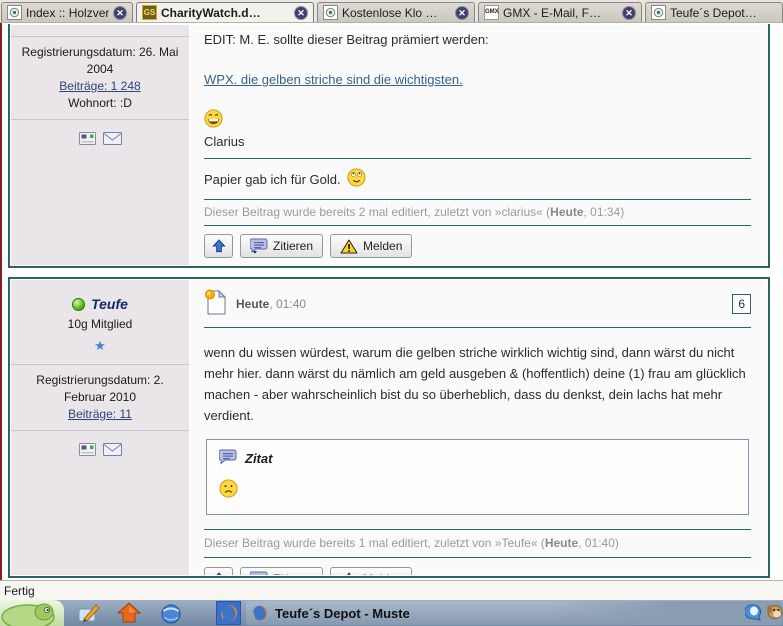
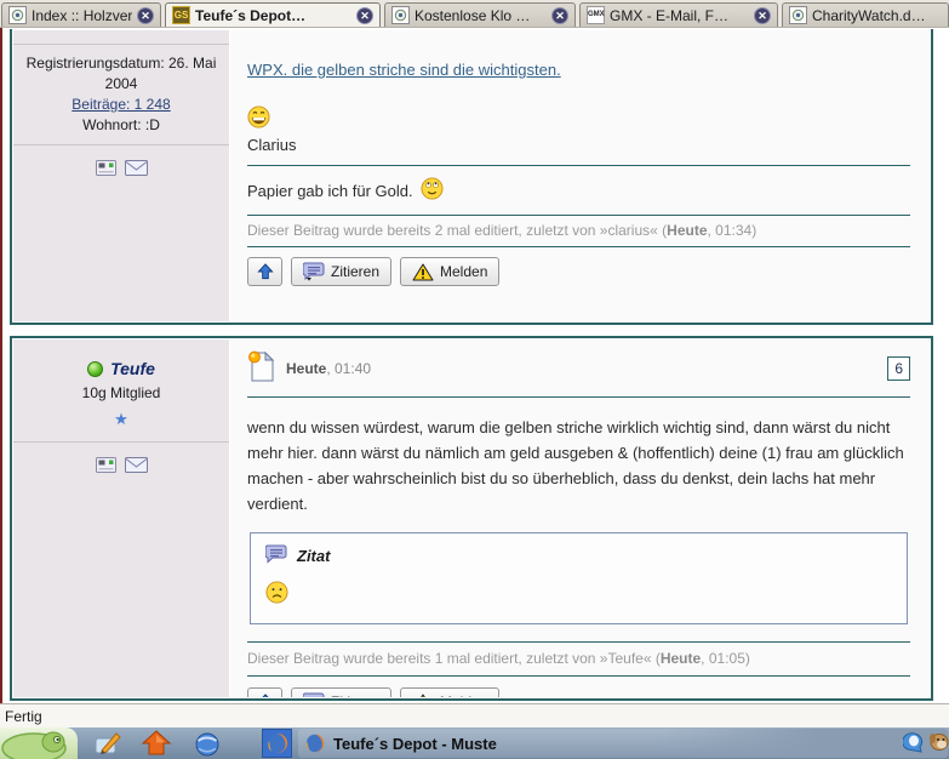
  Index :: Holzver
  ✕
  GS
- CharityWatch.d…
+ Teufe´s Depot…
  ✕
  Kostenlose Klo …
  ✕
  GMX - E-Mail, F…
  ✕
- Teufe´s Depot…
+ CharityWatch.d…
  Registrierungsdatum: 26. Mai 2004
  Beiträge: 1 248
  Wohnort: :D
- EDIT: M. E. sollte dieser Beitrag prämiert werden:
  WPX. die gelben striche sind die wichtigsten.
  Clarius
  Papier gab ich für Gold.
  Dieser Beitrag wurde bereits 2 mal editiert, zuletzt von »clarius« (Heute, 01:34)
  Zitieren
  Melden
  Teufe
  10g Mitglied
  ★
- Registrierungsdatum: 2. Februar 2010
- Beiträge: 11
  Heute, 01:40
  6
  wenn du wissen würdest, warum die gelben striche wirklich wichtig sind, dann wärst du nicht mehr hier. dann wärst du nämlich am geld ausgeben & (hoffentlich) deine (1) frau am glücklich machen - aber wahrscheinlich bist du so überheblich, dass du denkst, dein lachs hat mehr verdient.
  Zitat
- Dieser Beitrag wurde bereits 1 mal editiert, zuletzt von »Teufe« (Heute, 01:40)
+ Dieser Beitrag wurde bereits 1 mal editiert, zuletzt von »Teufe« (Heute, 01:05)
  Fertig
  Teufe´s Depot - Muste
